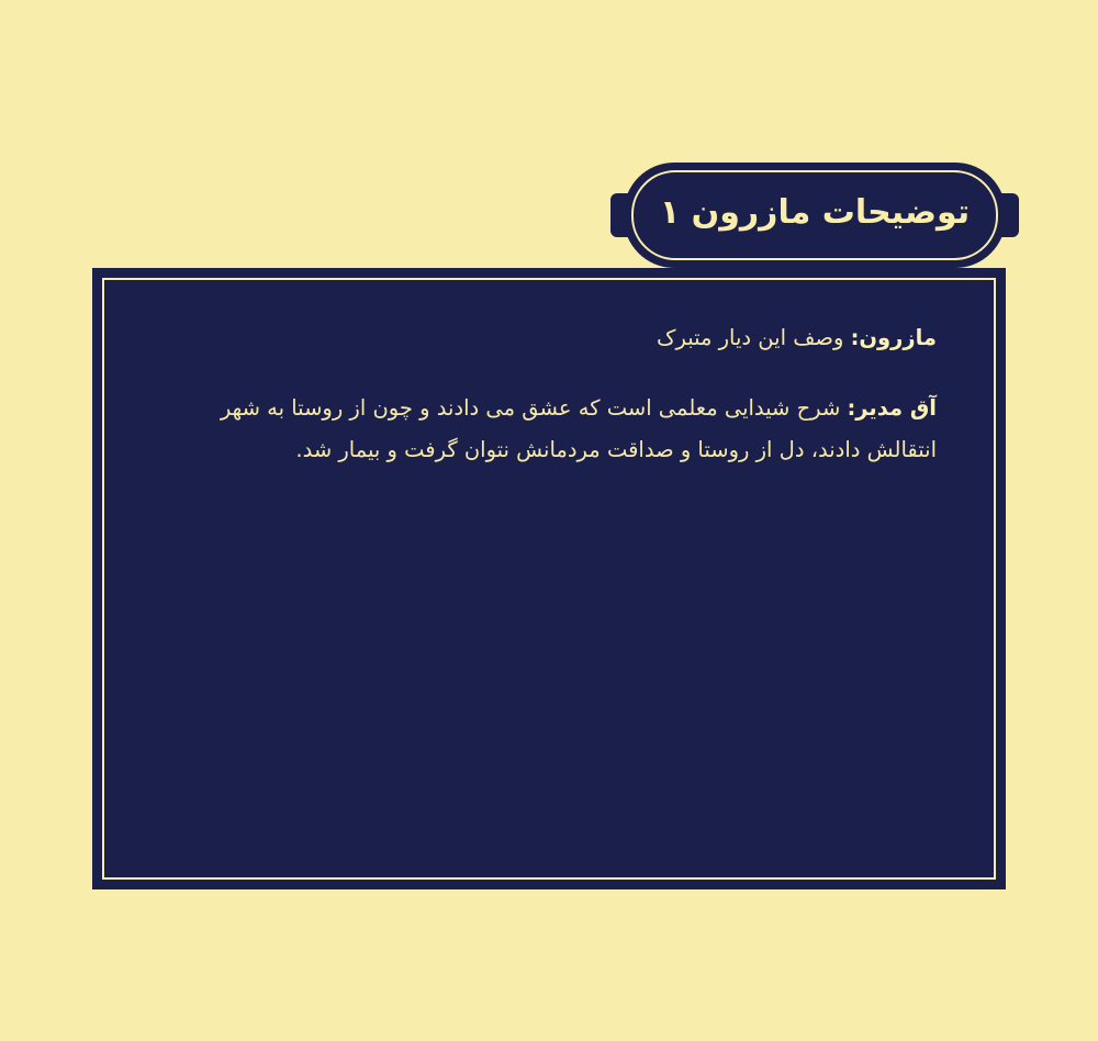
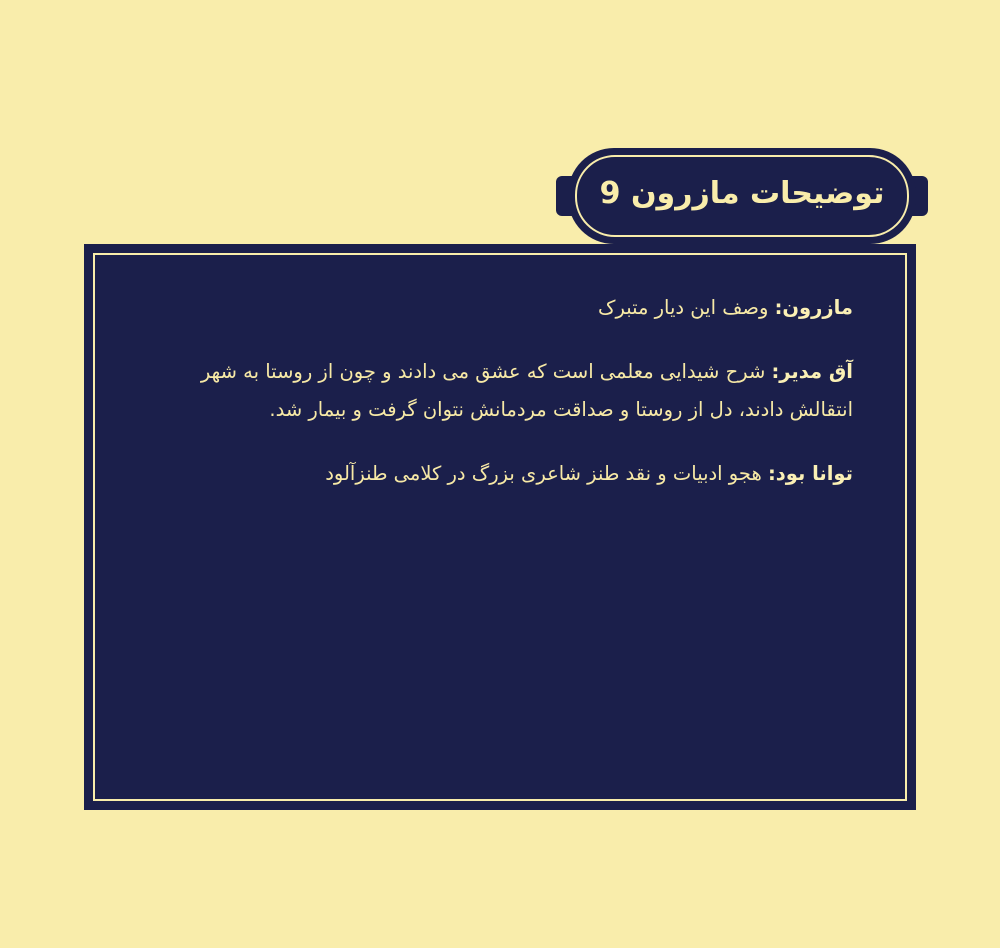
- توضیحات مازرون ۱
+ توضیحات مازرون 9
  مازرون: وصف این دیار متبرک
  آق مدیر: شرح شیدایی معلمی است که عشق می دادند و چون از روستا به شهر انتقالش دادند، دل از روستا و صداقت مردمانش نتوان گرفت و بیمار شد.
+ توانا بود: هجو ادبیات و نقد طنز شاعری بزرگ در کلامی طنزآلود
